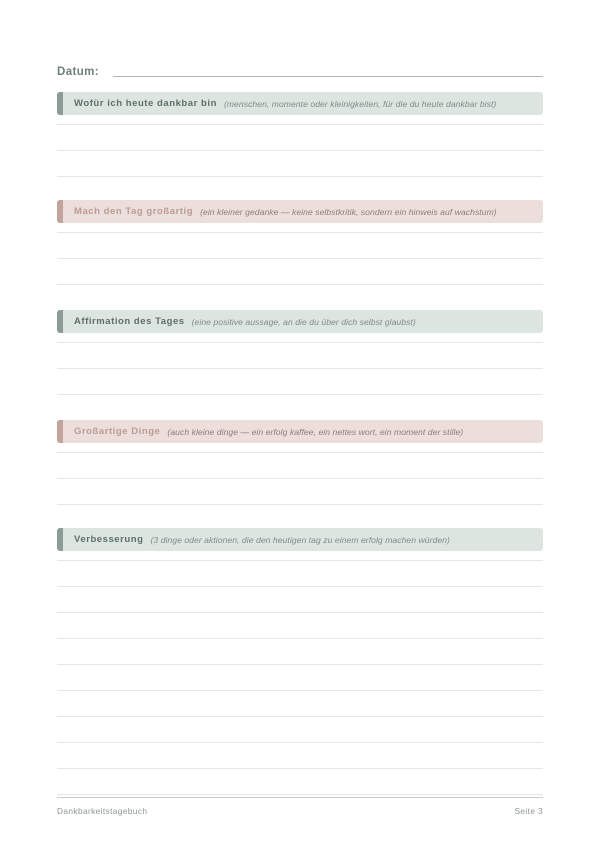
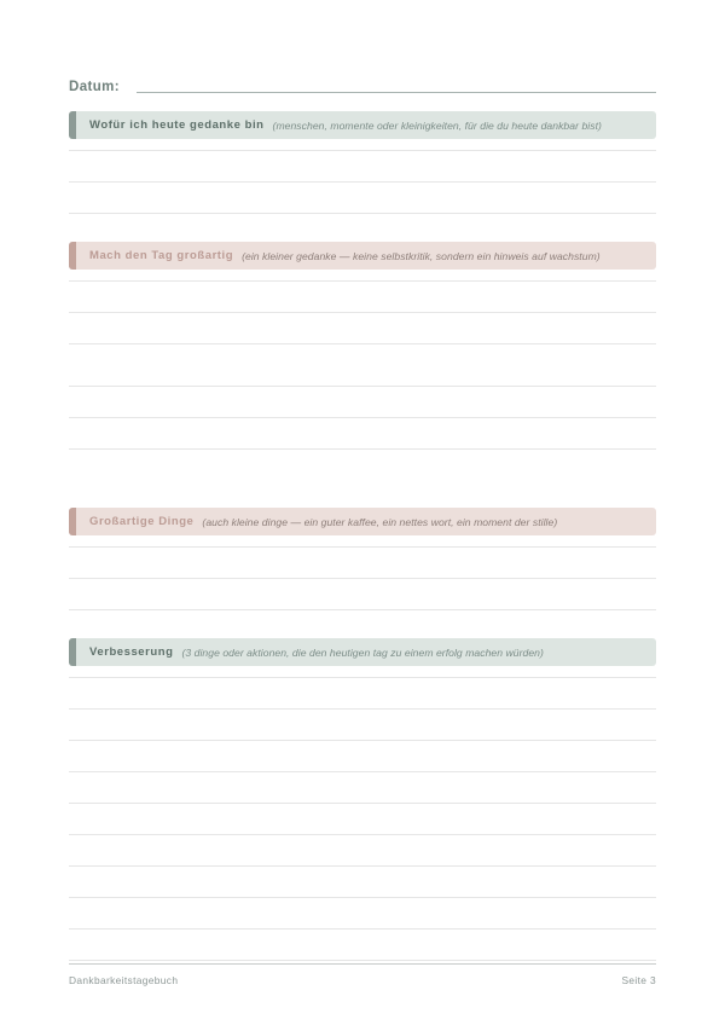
  Datum:
- Wofür ich heute dankbar bin
+ Wofür ich heute gedanke bin
  (menschen, momente oder kleinigkeiten, für die du heute dankbar bist)
  Mach den Tag großartig
  (ein kleiner gedanke — keine selbstkritik, sondern ein hinweis auf wachstum)
- Affirmation des Tages
- (eine positive aussage, an die du über dich selbst glaubst)
  Großartige Dinge
- (auch kleine dinge — ein erfolg kaffee, ein nettes wort, ein moment der stille)
+ (auch kleine dinge — ein guter kaffee, ein nettes wort, ein moment der stille)
  Verbesserung
  (3 dinge oder aktionen, die den heutigen tag zu einem erfolg machen würden)
  Dankbarkeitstagebuch
  Seite 3
